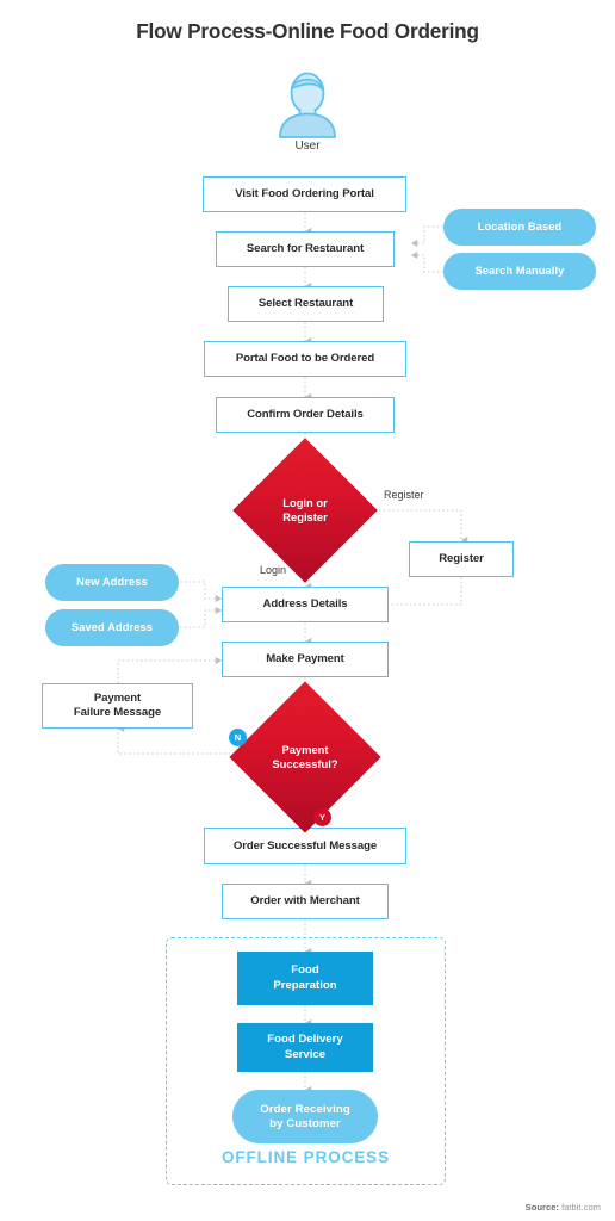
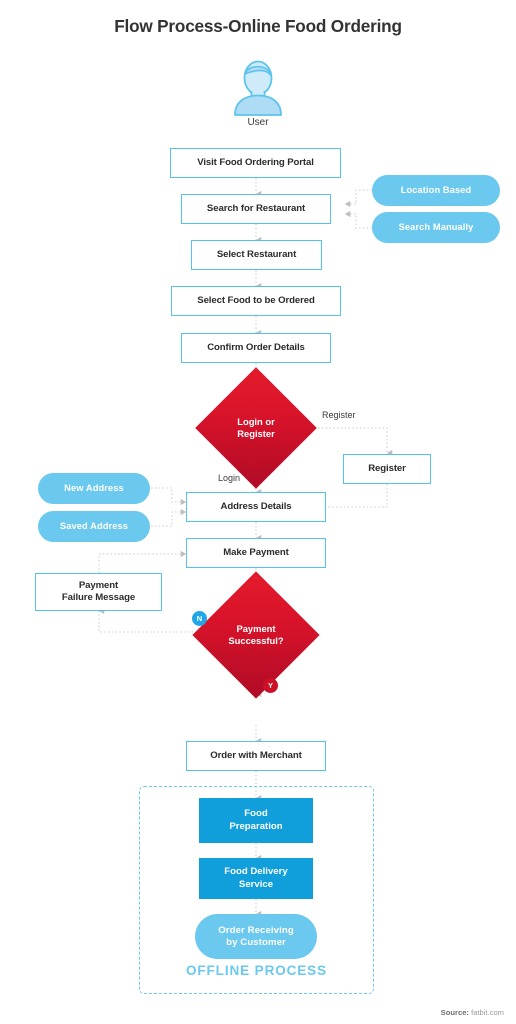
  Flow Process-Online Food Ordering
  User
  Visit Food Ordering Portal
  Search for Restaurant
  Select Restaurant
- Portal Food to be Ordered
+ Select Food to be Ordered
  Confirm Order Details
  Address Details
  Make Payment
- Order Successful Message
  Order with Merchant
  Register
  Payment
  Failure Message
  Location Based
  Search Manually
  New Address
  Saved Address
  Login or
  Register
  Payment
  Successful?
  Register
  Login
  N
  Y
  Food
  Preparation
  Food Delivery
  Service
  Order Receiving
  by Customer
  OFFLINE PROCESS
  Source: fatbit.com
